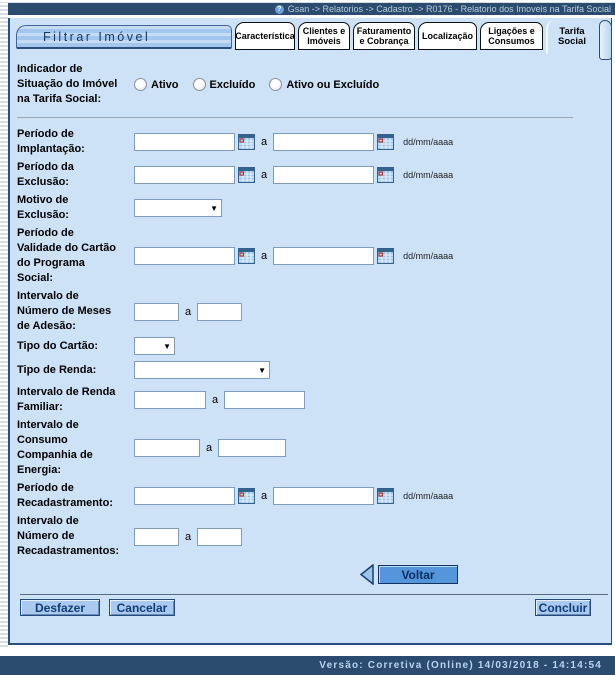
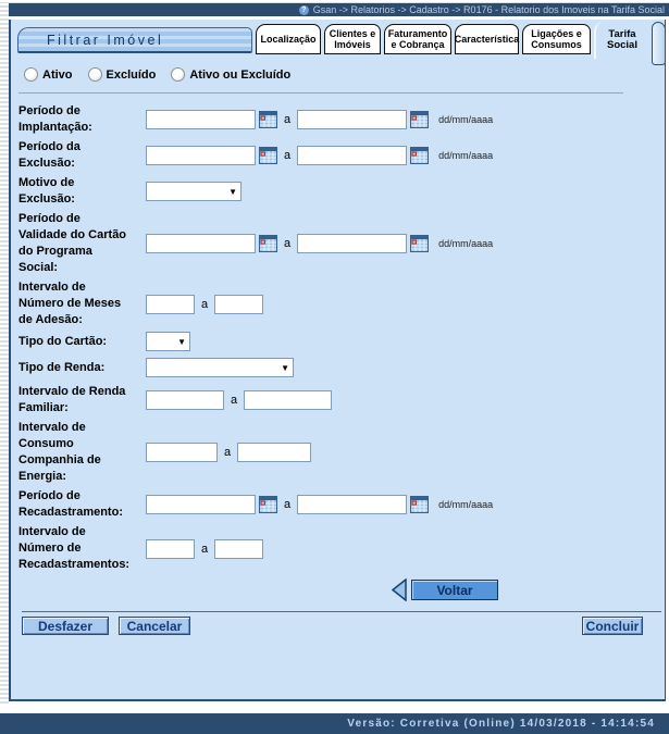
  Gsan -> Relatorios -> Cadastro -> R0176 - Relatorio dos Imoveis na Tarifa Social
  Filtrar Imóvel
- Característica
+ Localização
  Clientes e Imóveis
  Faturamento e Cobrança
- Localização
+ Característica
  Ligações e Consumos
  Tarifa Social
- Indicador de
- Situação do Imóvel
- na Tarifa Social:
  Ativo
  Excluído
  Ativo ou Excluído
  Período de
  Implantação:
  a
  dd/mm/aaaa
  Período da
  Exclusão:
  a
  dd/mm/aaaa
  Motivo de
  Exclusão:
  ▼
  Período de
  Validade do Cartão
  do Programa
  Social:
  a
  dd/mm/aaaa
  Intervalo de
  Número de Meses
  de Adesão:
  a
  Tipo do Cartão:
  ▼
  Tipo de Renda:
  ▼
  Intervalo de Renda
  Familiar:
  a
  Intervalo de
  Consumo
  Companhia de
  Energia:
  a
  Período de
  Recadastramento:
  a
  dd/mm/aaaa
  Intervalo de
  Número de
  Recadastramentos:
  a
  Voltar
  Desfazer
  Cancelar
  Concluir
  Versão: Corretiva (Online) 14/03/2018 - 14:14:54
